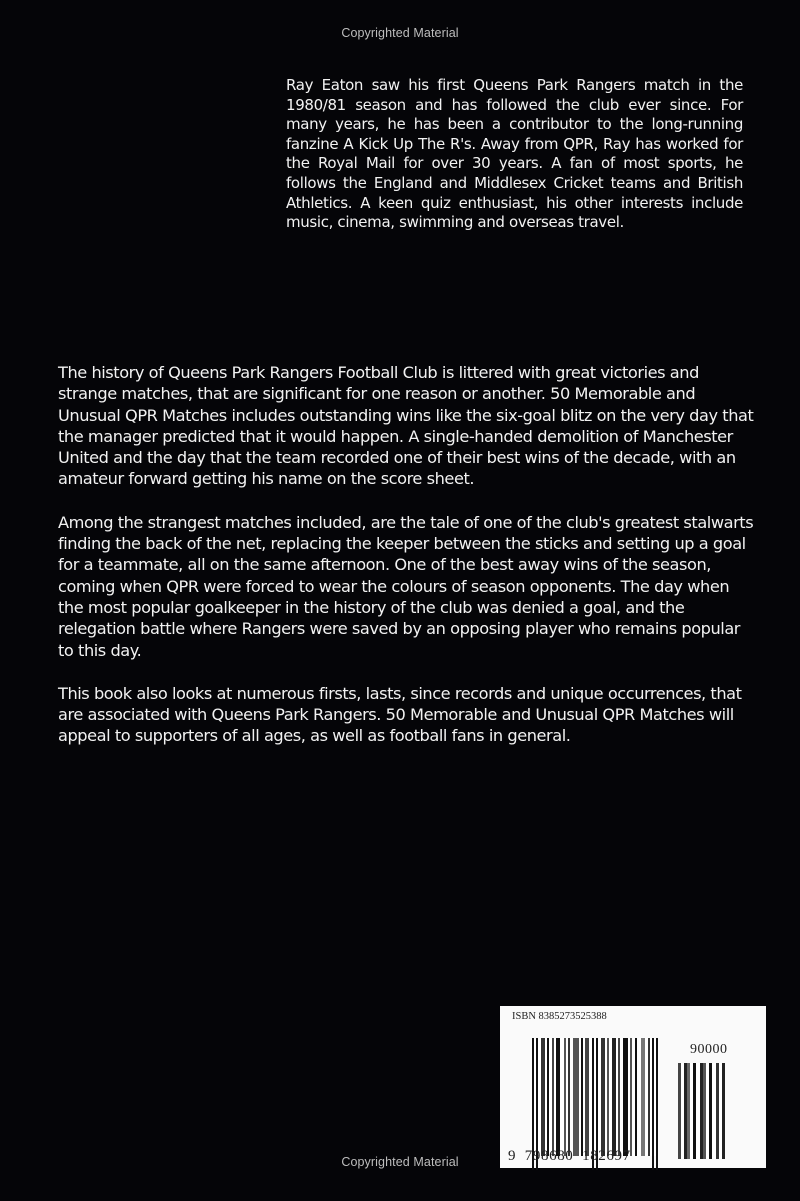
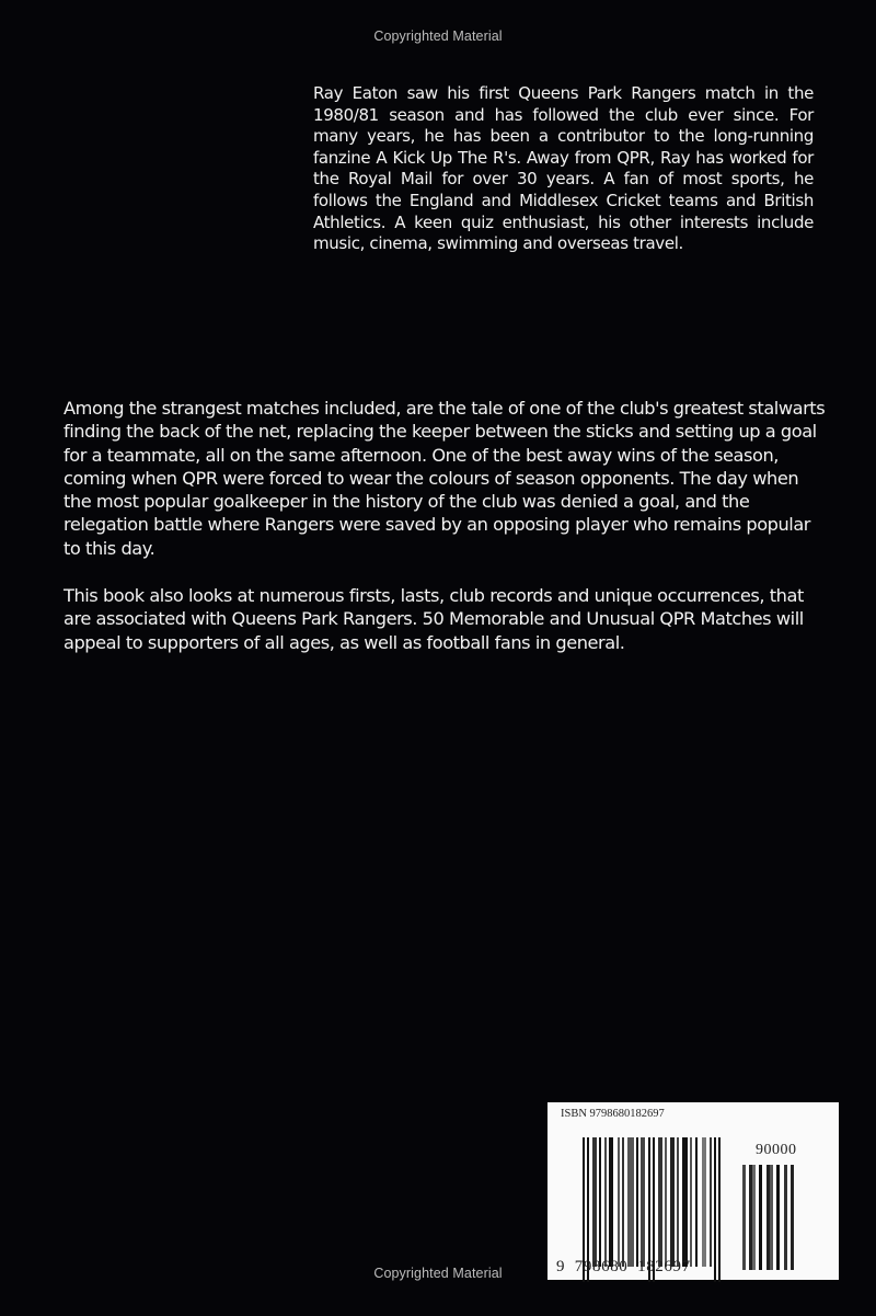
  Copyrighted Material
  Ray Eaton saw his first Queens Park Rangers match in the 1980/81 season and has followed the club ever since. For many years, he has been a contributor to the long-running fanzine A Kick Up The R's. Away from QPR, Ray has worked for the Royal Mail for over 30 years. A fan of most sports, he follows the England and Middlesex Cricket teams and British Athletics. A keen quiz enthusiast, his other interests include music, cinema, swimming and overseas travel.
- The history of Queens Park Rangers Football Club is littered with great victories and strange matches, that are significant for one reason or another. 50 Memorable and Unusual QPR Matches includes outstanding wins like the six-goal blitz on the very day that the manager predicted that it would happen. A single-handed demolition of Manchester United and the day that the team recorded one of their best wins of the decade, with an amateur forward getting his name on the score sheet.
  Among the strangest matches included, are the tale of one of the club's greatest stalwarts finding the back of the net, replacing the keeper between the sticks and setting up a goal for a teammate, all on the same afternoon. One of the best away wins of the season, coming when QPR were forced to wear the colours of season opponents. The day when the most popular goalkeeper in the history of the club was denied a goal, and the relegation battle where Rangers were saved by an opposing player who remains popular to this day.
- This book also looks at numerous firsts, lasts, since records and unique occurrences, that are associated with Queens Park Rangers. 50 Memorable and Unusual QPR Matches will appeal to supporters of all ages, as well as football fans in general.
+ This book also looks at numerous firsts, lasts, club records and unique occurrences, that are associated with Queens Park Rangers. 50 Memorable and Unusual QPR Matches will appeal to supporters of all ages, as well as football fans in general.
- ISBN 8385273525388
+ ISBN 9798680182697
  90000
  9 798680 182697
  Copyrighted Material
